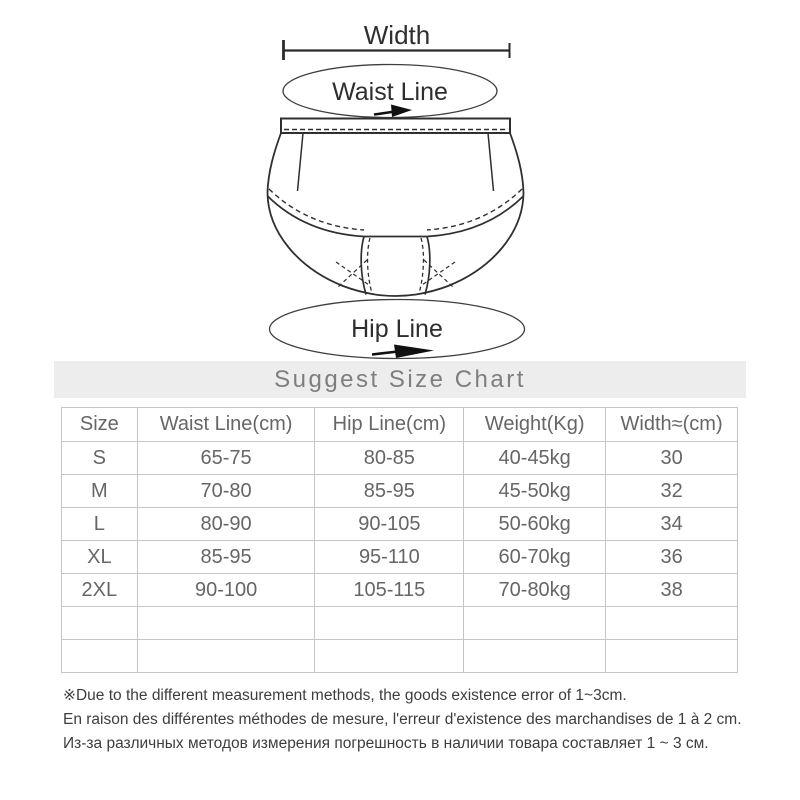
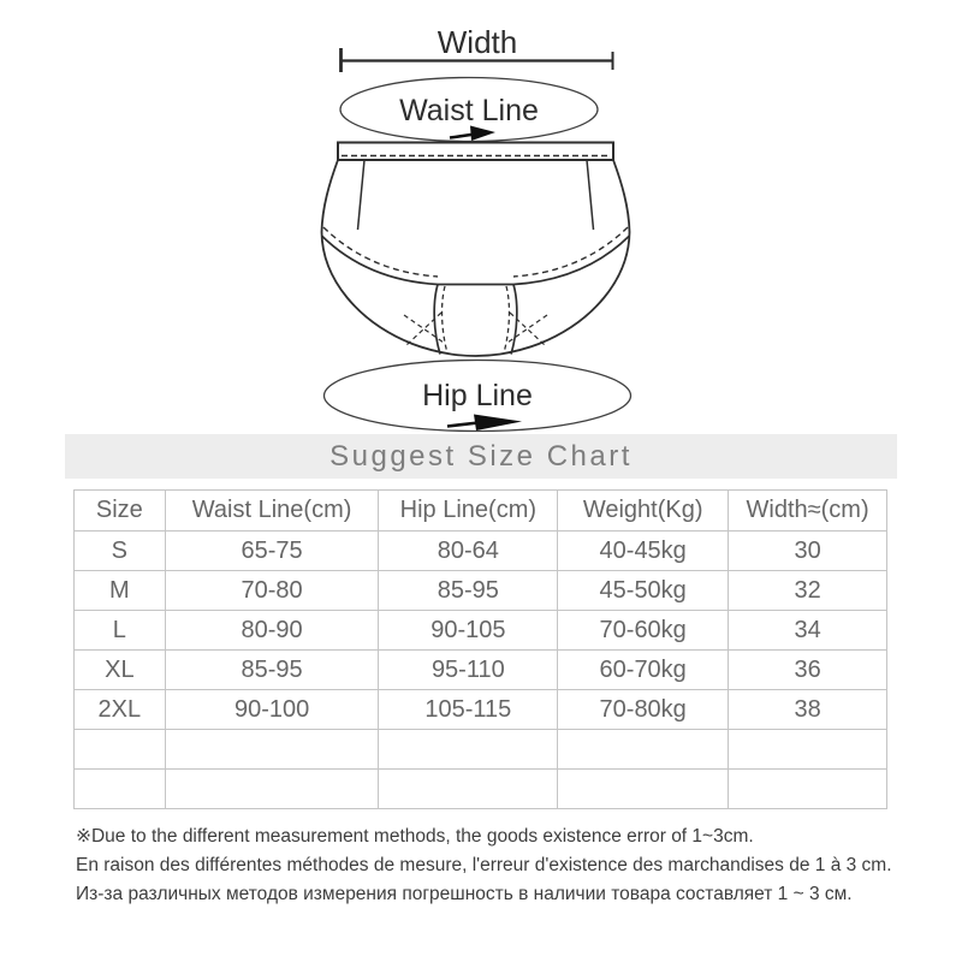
  Width
  Waist Line
  Hip Line
  Suggest Size Chart
  Size	Waist Line(cm)	Hip Line(cm)	Weight(Kg)	Width≈(cm)
- S	65-75	80-85	40-45kg	30
+ S	65-75	80-64	40-45kg	30
  M	70-80	85-95	45-50kg	32
- L	80-90	90-105	50-60kg	34
+ L	80-90	90-105	70-60kg	34
  XL	85-95	95-110	60-70kg	36
  2XL	90-100	105-115	70-80kg	38
  ※Due to the different measurement methods, the goods existence error of 1~3cm.
- En raison des différentes méthodes de mesure, l'erreur d'existence des marchandises de 1 à 2 cm.
+ En raison des différentes méthodes de mesure, l'erreur d'existence des marchandises de 1 à 3 cm.
  Из-за различных методов измерения погрешность в наличии товара составляет 1 ~ 3 см.
